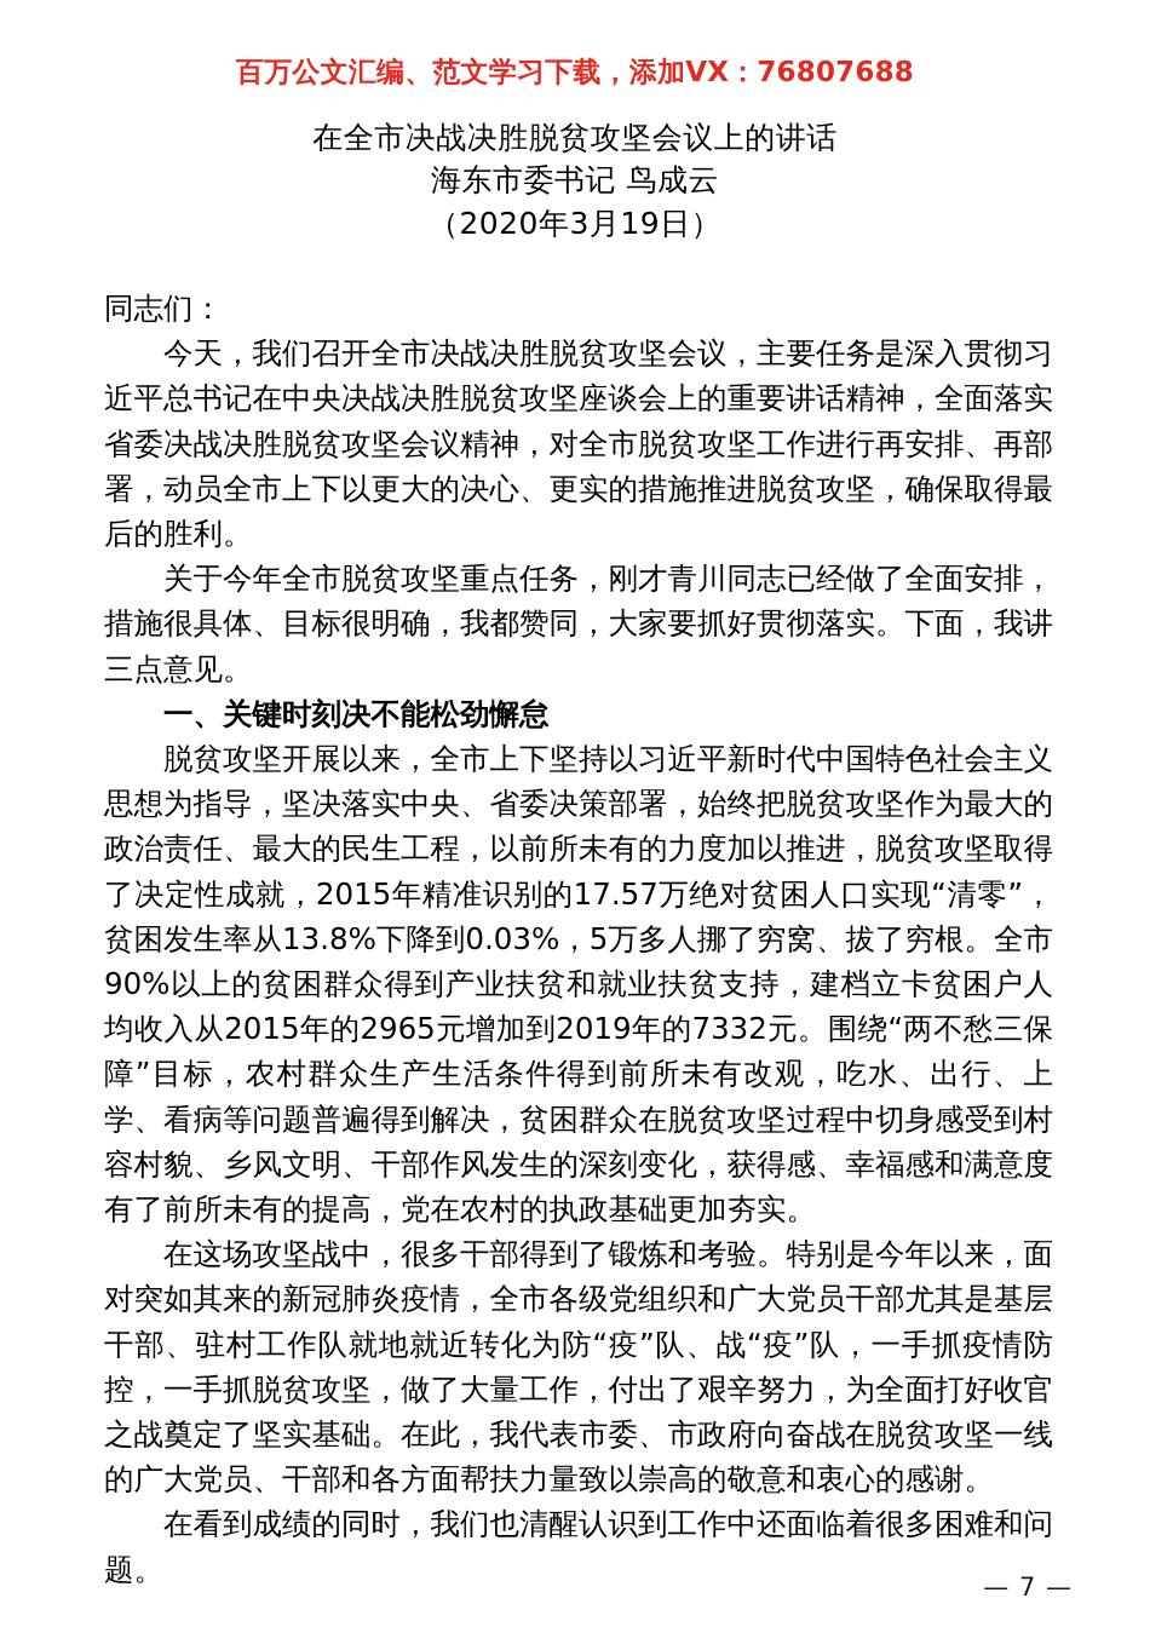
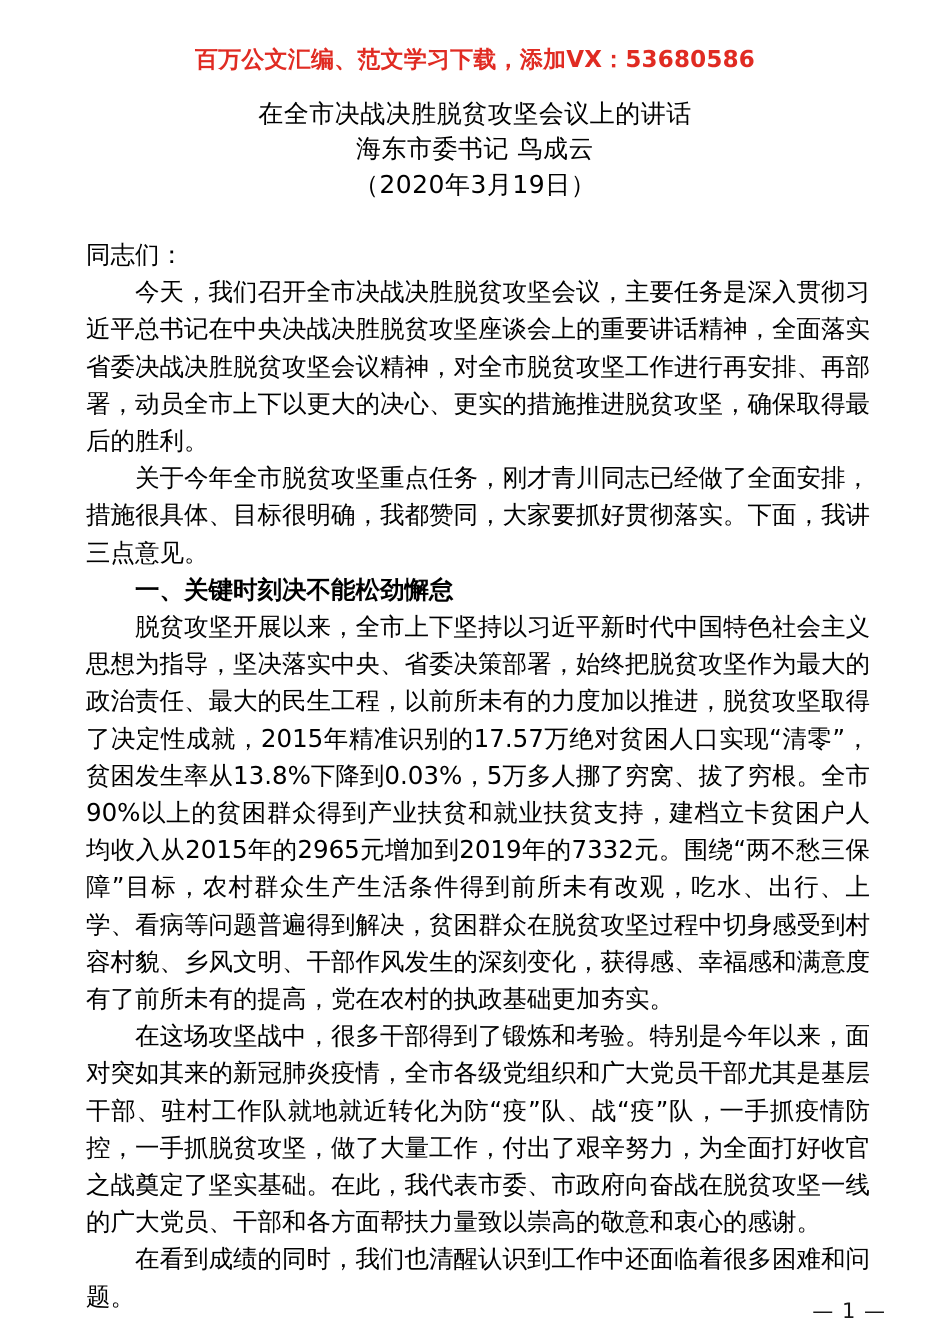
- 百万公文汇编、范文学习下载，添加VX：76807688
+ 百万公文汇编、范文学习下载，添加VX：53680586
  在全市决战决胜脱贫攻坚会议上的讲话
  海东市委书记 鸟成云
  （2020年3月19日）
  同志们：
  今天，我们召开全市决战决胜脱贫攻坚会议，主要任务是深入贯彻习近平总书记在中央决战决胜脱贫攻坚座谈会上的重要讲话精神，全面落实省委决战决胜脱贫攻坚会议精神，对全市脱贫攻坚工作进行再安排、再部署，动员全市上下以更大的决心、更实的措施推进脱贫攻坚，确保取得最后的胜利。
  关于今年全市脱贫攻坚重点任务，刚才青川同志已经做了全面安排，措施很具体、目标很明确，我都赞同，大家要抓好贯彻落实。下面，我讲三点意见。
  一、关键时刻决不能松劲懈怠
  脱贫攻坚开展以来，全市上下坚持以习近平新时代中国特色社会主义思想为指导，坚决落实中央、省委决策部署，始终把脱贫攻坚作为最大的政治责任、最大的民生工程，以前所未有的力度加以推进，脱贫攻坚取得了决定性成就，2015年精准识别的17.57万绝对贫困人口实现“清零”，贫困发生率从13.8%下降到0.03%，5万多人挪了穷窝、拔了穷根。全市90%以上的贫困群众得到产业扶贫和就业扶贫支持，建档立卡贫困户人均收入从2015年的2965元增加到2019年的7332元。围绕“两不愁三保障”目标，农村群众生产生活条件得到前所未有改观，吃水、出行、上学、看病等问题普遍得到解决，贫困群众在脱贫攻坚过程中切身感受到村容村貌、乡风文明、干部作风发生的深刻变化，获得感、幸福感和满意度有了前所未有的提高，党在农村的执政基础更加夯实。
  在这场攻坚战中，很多干部得到了锻炼和考验。特别是今年以来，面对突如其来的新冠肺炎疫情，全市各级党组织和广大党员干部尤其是基层干部、驻村工作队就地就近转化为防“疫”队、战“疫”队，一手抓疫情防控，一手抓脱贫攻坚，做了大量工作，付出了艰辛努力，为全面打好收官之战奠定了坚实基础。在此，我代表市委、市政府向奋战在脱贫攻坚一线的广大党员、干部和各方面帮扶力量致以崇高的敬意和衷心的感谢。
  在看到成绩的同时，我们也清醒认识到工作中还面临着很多困难和问题。
- — 7 —
+ — 1 —
